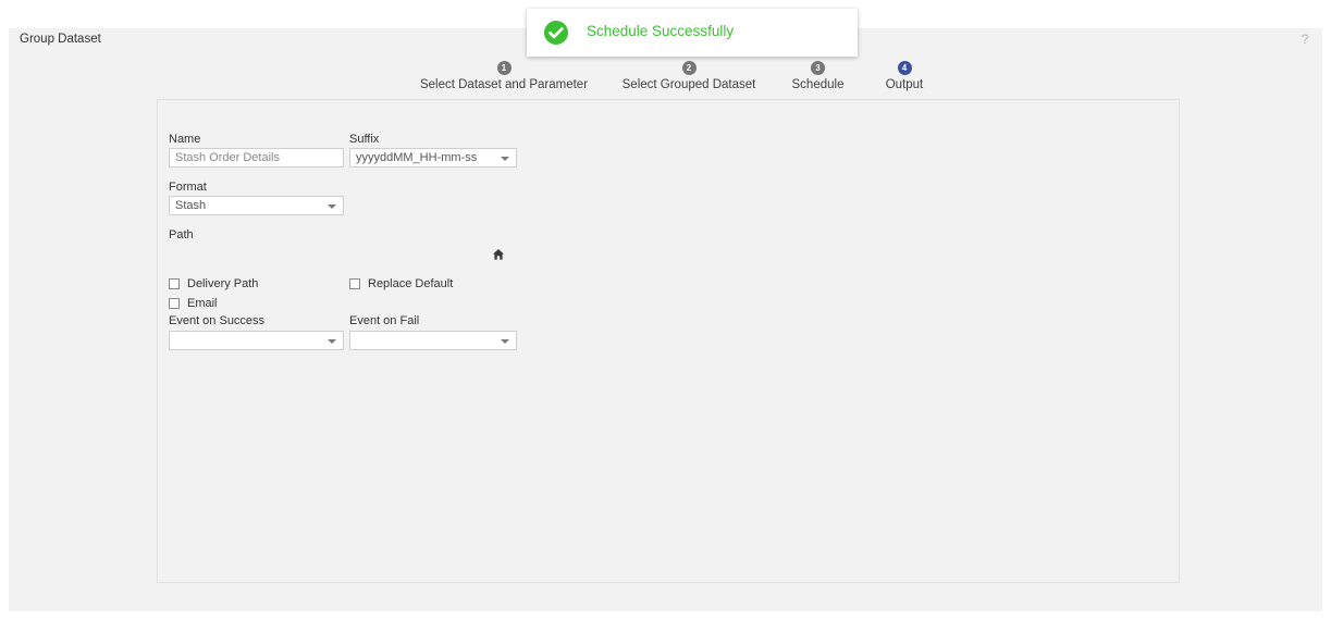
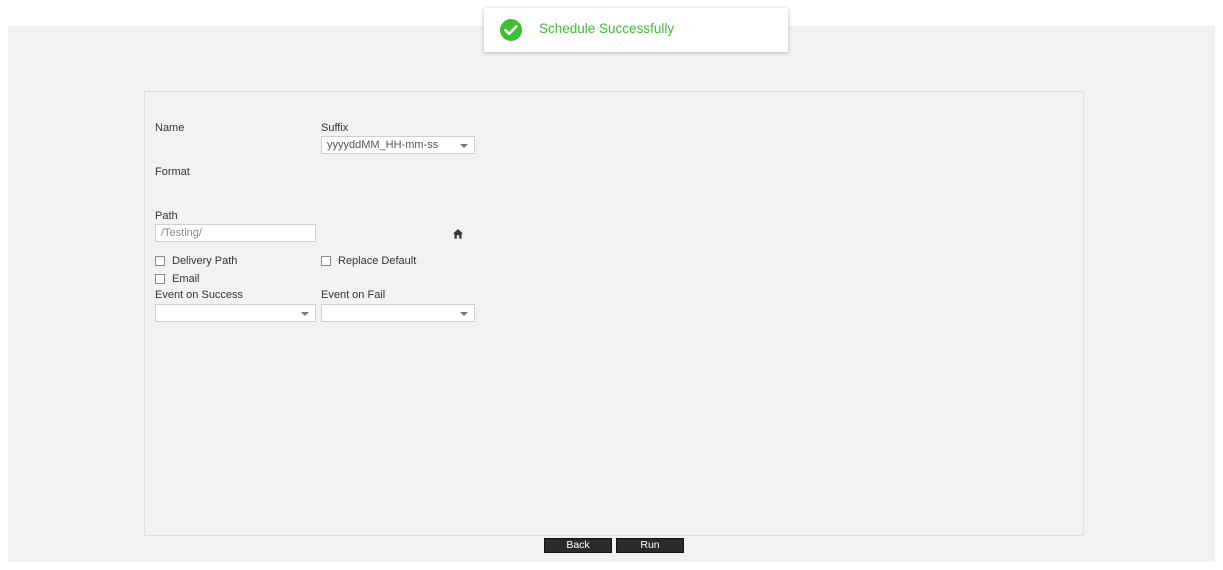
- Group Dataset
- ?
- 1
- Select Dataset and Parameter
- 2
- Select Grouped Dataset
- 3
- Schedule
- 4
- Output
  Name
- Stash Order Details
  Suffix
  yyyyddMM_HH-mm-ss
  Format
- Stash
  Path
+ /Testing/
  Delivery Path
  Replace Default
  Email
  Event on Success
  Event on Fail
+ Back
+ Run
  Schedule Successfully
